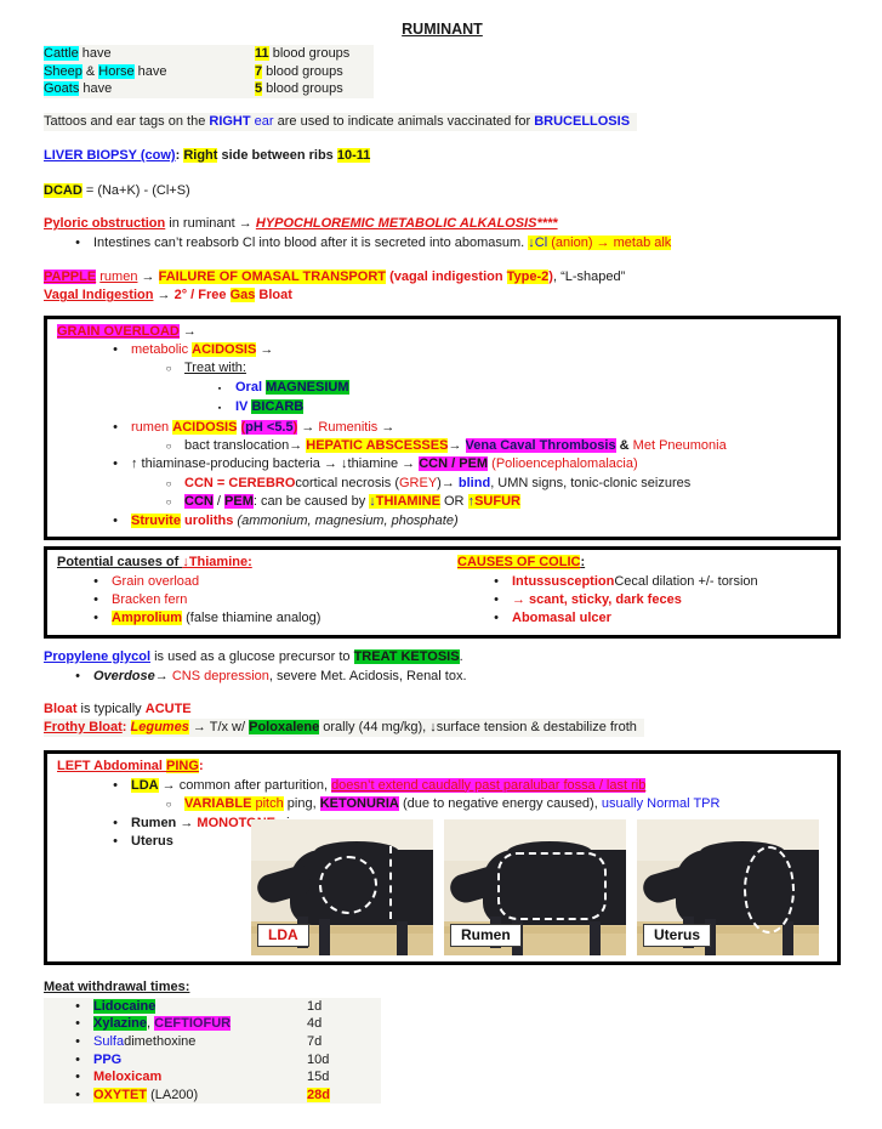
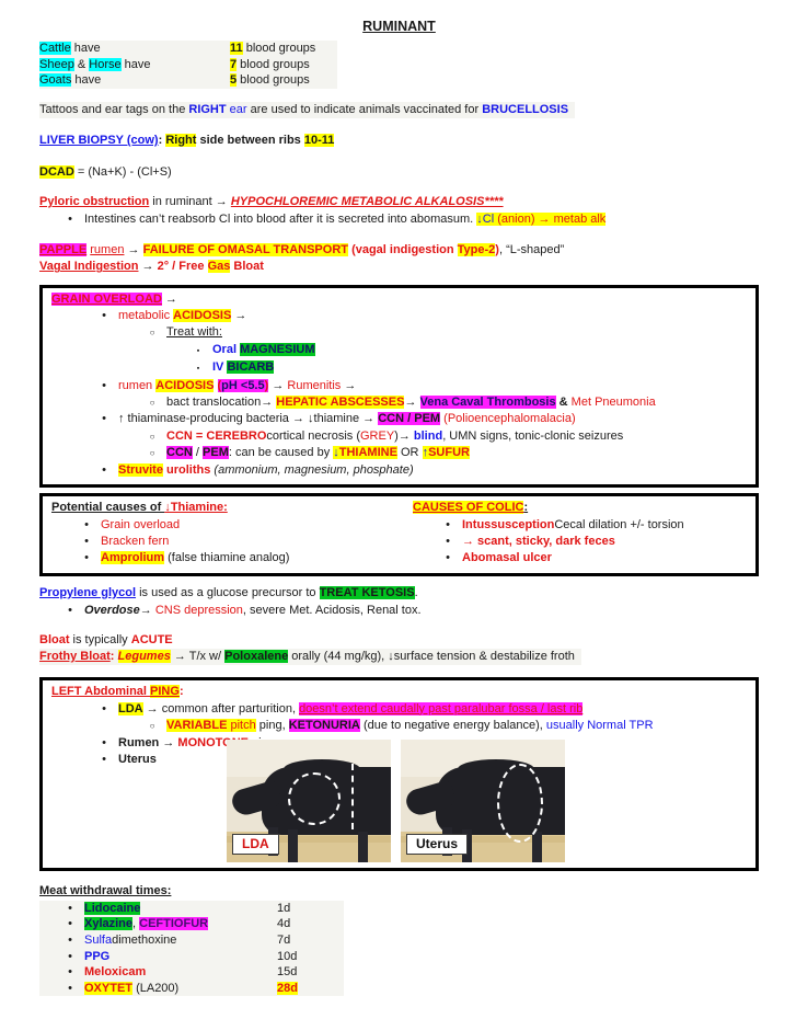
  RUMINANT
  Cattle have
  11 blood groups
  Sheep & Horse have
  7 blood groups
  Goats have
  5 blood groups
  Tattoos and ear tags on the RIGHT ear are used to indicate animals vaccinated for BRUCELLOSIS
  LIVER BIOPSY (cow): Right side between ribs 10-11
  DCAD = (Na+K) - (Cl+S)
  Pyloric obstruction in ruminant → HYPOCHLOREMIC METABOLIC ALKALOSIS****
  •
  Intestines can’t reabsorb Cl into blood after it is secreted into abomasum. ↓Cl (anion) → metab alk
  PAPPLE rumen → FAILURE OF OMASAL TRANSPORT (vagal indigestion Type-2), “L-shaped”
  Vagal Indigestion → 2° / Free Gas Bloat
  GRAIN OVERLOAD →
  •
  metabolic ACIDOSIS →
  ○
  Treat with:
  Oral MAGNESIUM
  IV BICARB
  •
  rumen ACIDOSIS (pH <5.5) → Rumenitis →
  ○
  bact translocation→ HEPATIC ABSCESSES→ Vena Caval Thrombosis & Met Pneumonia
  •
  ↑ thiaminase-producing bacteria → ↓thiamine → CCN / PEM (Polioencephalomalacia)
  ○
  CCN = CEREBROcortical necrosis (GREY)→ blind, UMN signs, tonic-clonic seizures
  ○
  CCN / PEM: can be caused by ↓THIAMINE OR ↑SUFUR
  •
  Struvite uroliths (ammonium, magnesium, phosphate)
  Potential causes of ↓Thiamine:
  •
  Grain overload
  •
  Bracken fern
  •
  Amprolium (false thiamine analog)
  CAUSES OF COLIC:
  •
  IntussusceptionCecal dilation +/- torsion
  •
  → scant, sticky, dark feces
  •
  Abomasal ulcer
  Propylene glycol is used as a glucose precursor to TREAT KETOSIS.
  •
  Overdose→ CNS depression, severe Met. Acidosis, Renal tox.
  Bloat is typically ACUTE
  Frothy Bloat: Legumes → T/x w/ Poloxalene orally (44 mg/kg), ↓surface tension & destabilize froth
  LEFT Abdominal PING:
  •
  LDA → common after parturition, doesn’t extend caudally past paralubar fossa / last rib
  ○
- VARIABLE pitch ping, KETONURIA (due to negative energy caused), usually Normal TPR
+ VARIABLE pitch ping, KETONURIA (due to negative energy balance), usually Normal TPR
  •
  •
  Uterus
  LDA
- Rumen
  Uterus
  Meat withdrawal times:
  •
  Lidocaine
  1d
  •
  Xylazine, CEFTIOFUR
  4d
  •
  Sulfadimethoxine
  7d
  •
  PPG
  10d
  •
  Meloxicam
  15d
  •
  OXYTET (LA200)
  28d
